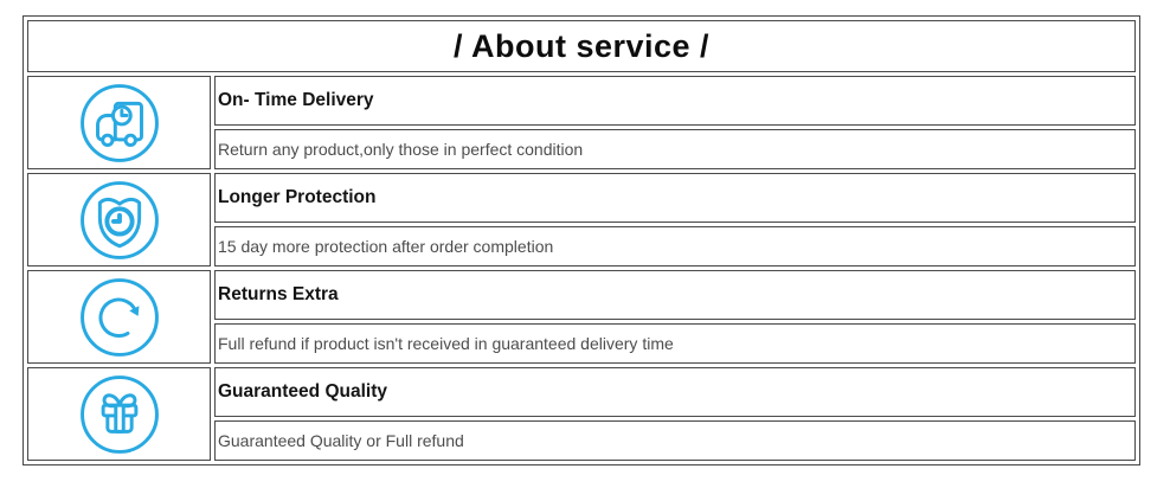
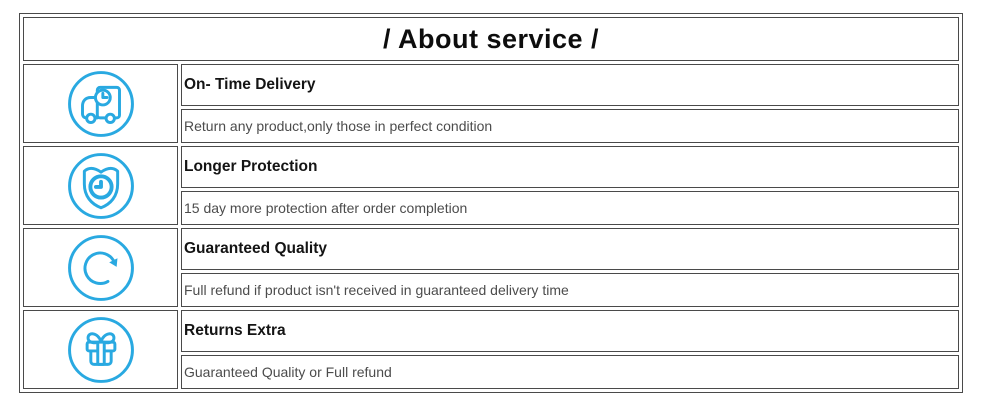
  / About service /
  	On- Time Delivery
  Return any product,only those in perfect condition
  	Longer Protection
  15 day more protection after order completion
- 	Returns Extra
+ 	Guaranteed Quality
  Full refund if product isn't received in guaranteed delivery time
- 	Guaranteed Quality
+ 	Returns Extra
  Guaranteed Quality or Full refund
